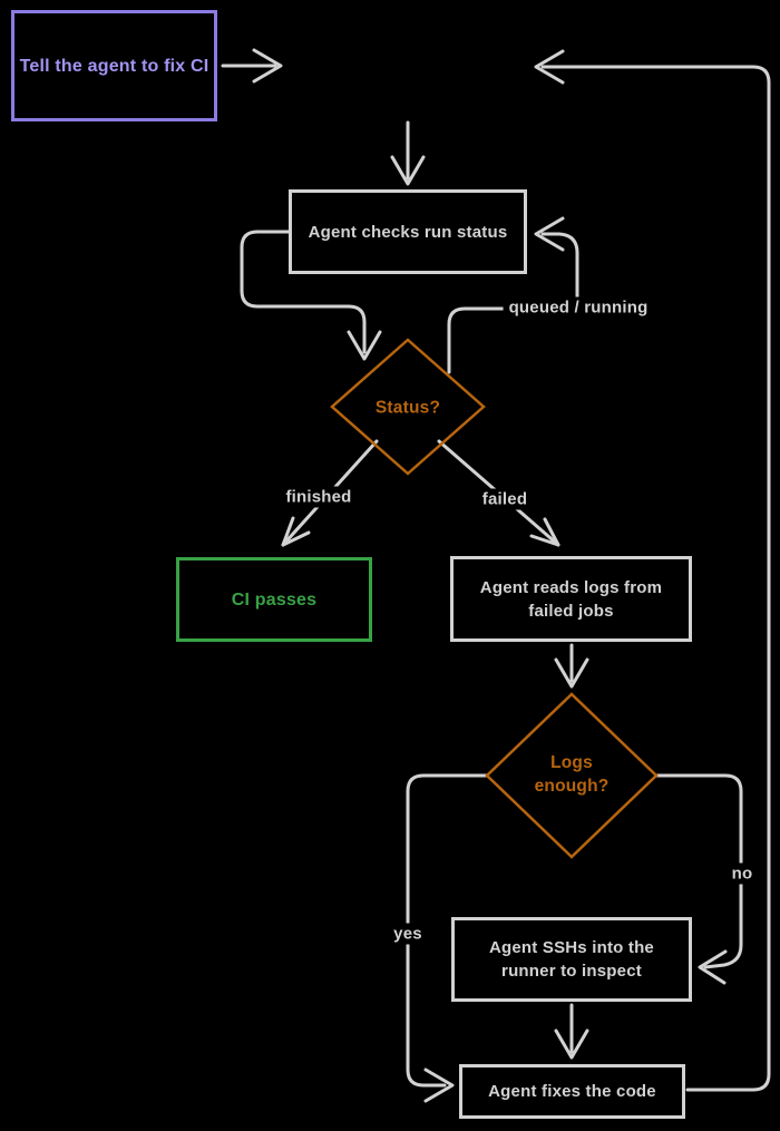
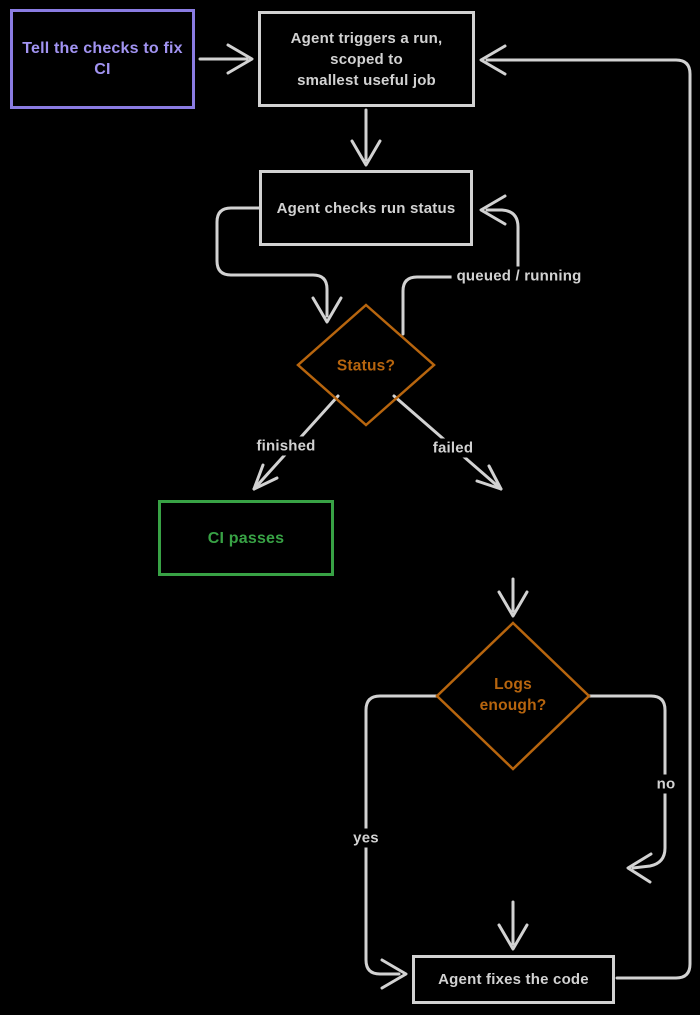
- Tell the agent to fix CI
+ Tell the checks to fix CI
+ Agent triggers a run,
+ scoped to
+ smallest useful job
  Agent checks run status
  CI passes
- Agent reads logs from
- failed jobs
- Agent SSHs into the
- runner to inspect
  Agent fixes the code
  Status?
  Logs
  enough?
  queued / running
  finished
  failed
  yes
  no
